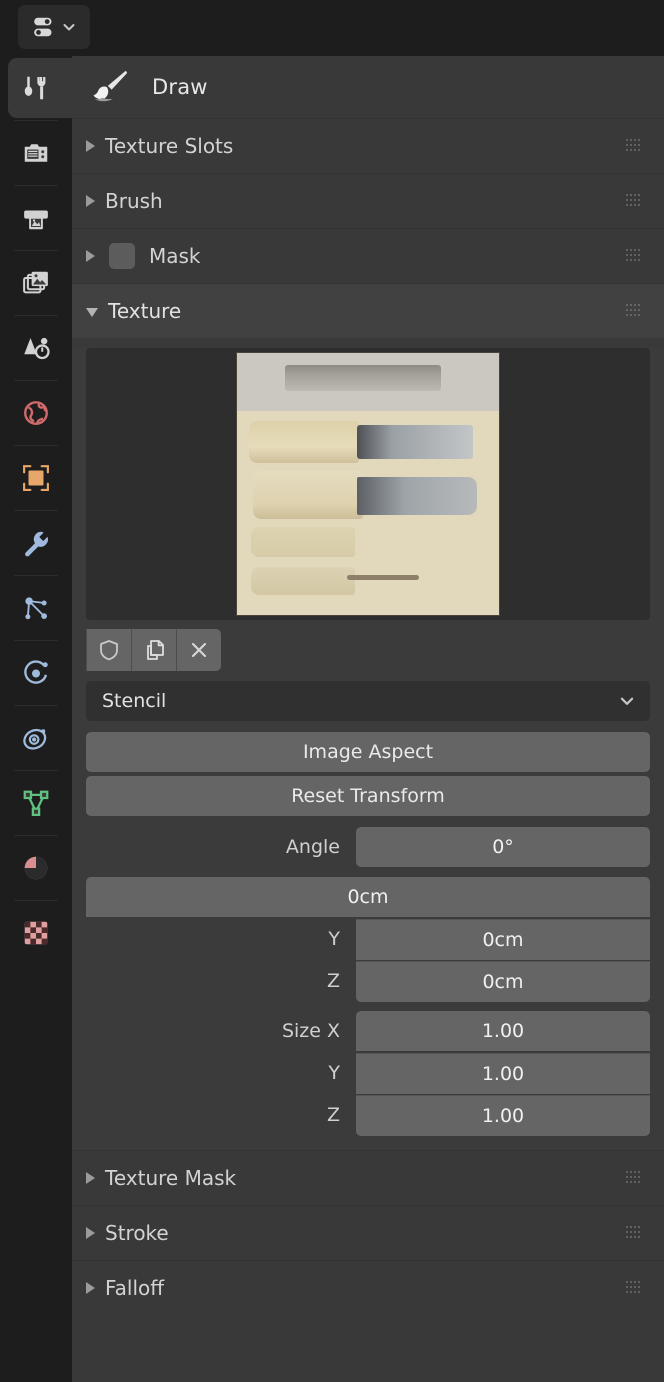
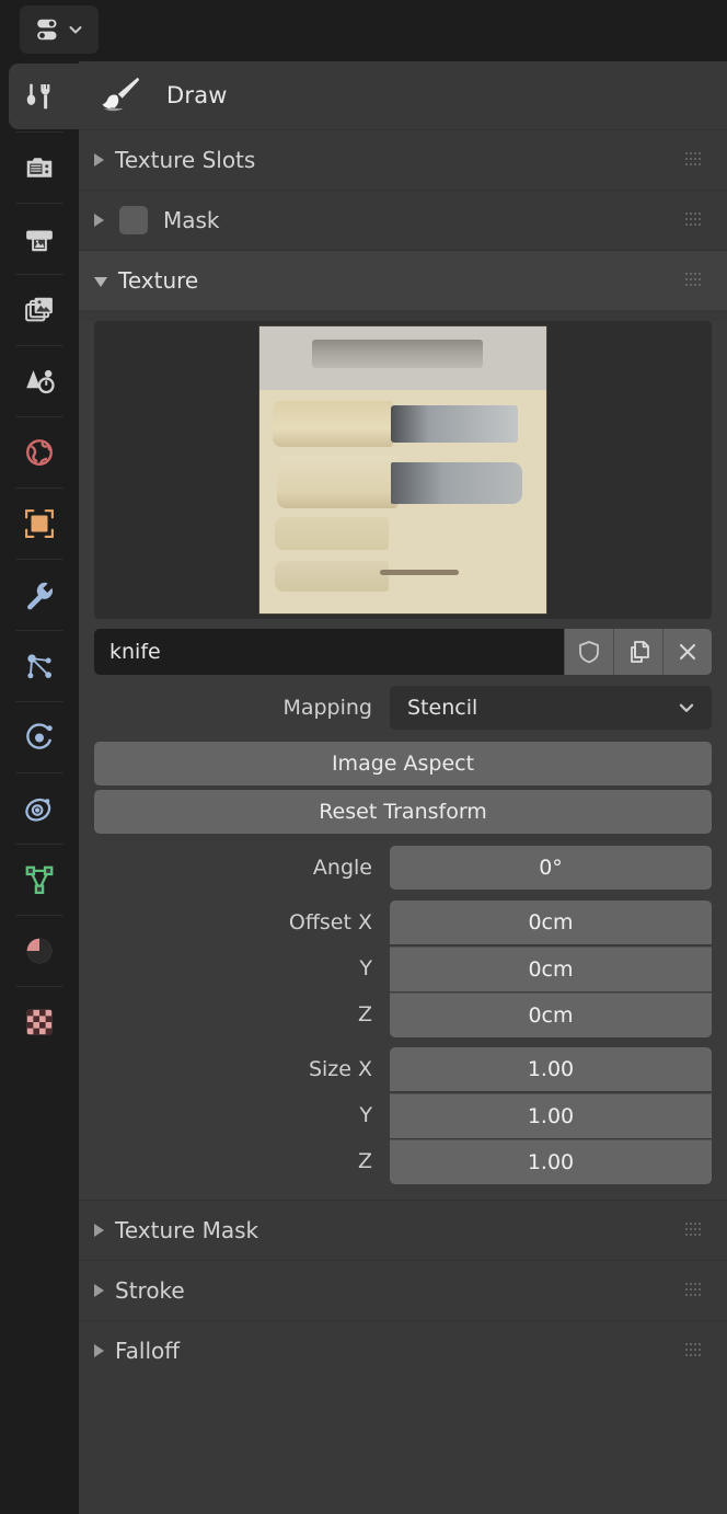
  Draw
  Texture Slots
- Brush
  Mask
  Texture
+ knife
+ Mapping
  Stencil
  Image Aspect
  Reset Transform
  Angle
  0°
+ Offset X
  0cm
  Y
  0cm
  Z
  0cm
  Size X
  1.00
  Y
  1.00
  Z
  1.00
  Texture Mask
  Stroke
  Falloff
